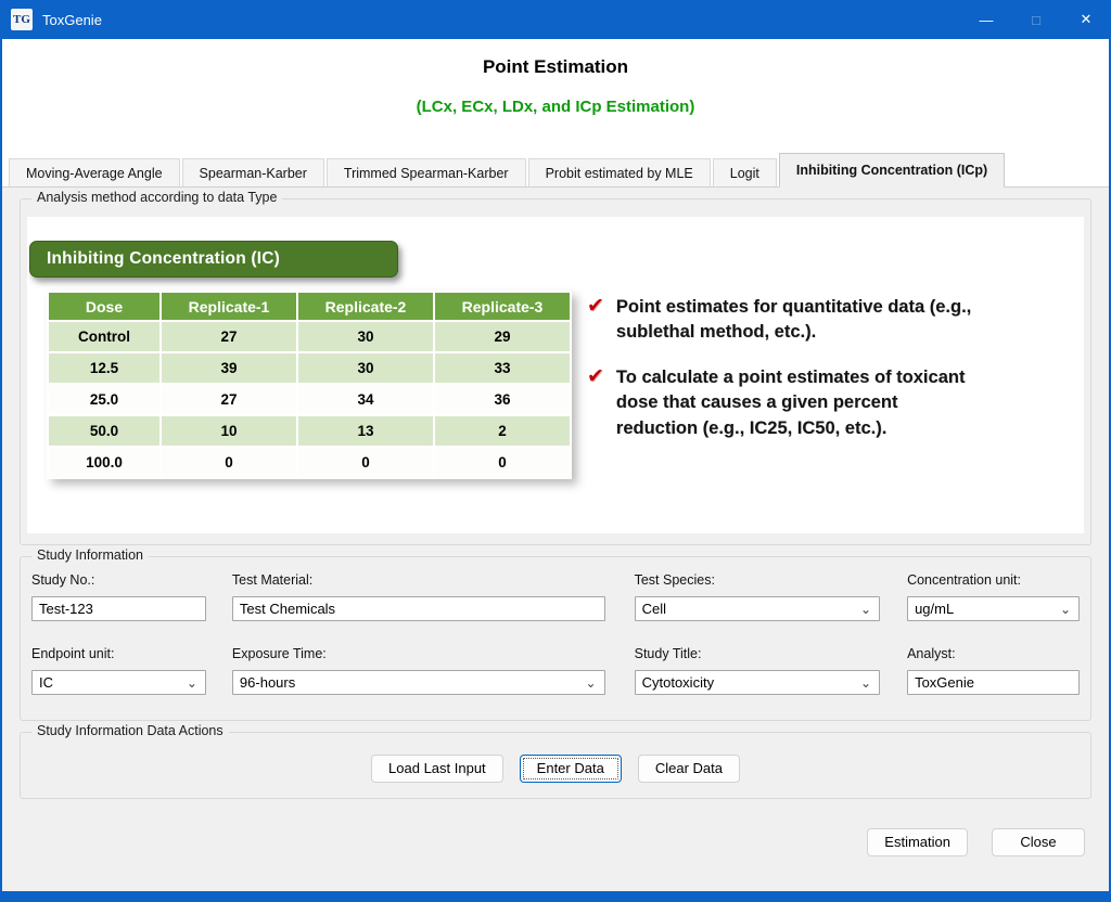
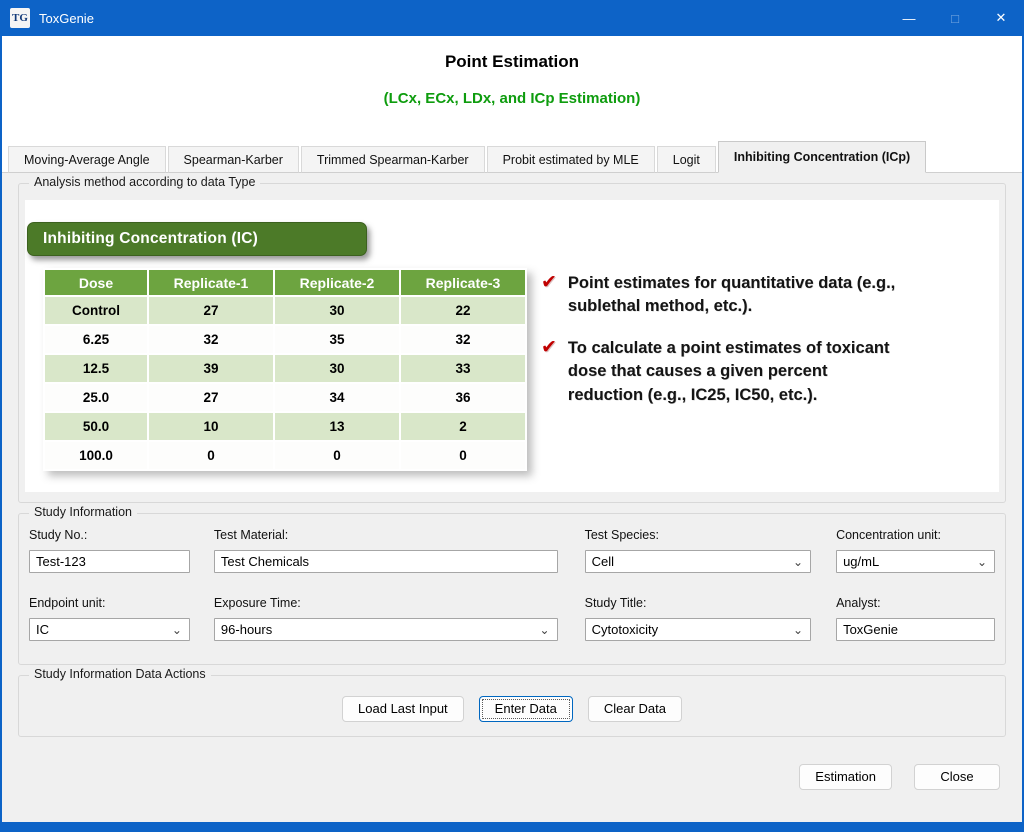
  TG
  ToxGenie
  —
  □
  ✕
  Point Estimation
  (LCx, ECx, LDx, and ICp Estimation)
  Moving-Average Angle
  Spearman-Karber
  Trimmed Spearman-Karber
  Probit estimated by MLE
  Logit
  Inhibiting Concentration (ICp)
  Analysis method according to data Type
  Inhibiting Concentration (IC)
  Dose	Replicate-1	Replicate-2	Replicate-3
- Control	27	30	29
+ Control	27	30	22
+ 6.25	32	35	32
  12.5	39	30	33
  25.0	27	34	36
  50.0	10	13	2
  100.0	0	0	0
  ✔
  Point estimates for quantitative data (e.g., sublethal method, etc.).
  ✔
  To calculate a point estimates of toxicant dose that causes a given percent reduction (e.g., IC25, IC50, etc.).
  Study Information
  Study No.:
  Test-123
  Test Material:
  Test Chemicals
  Test Species:
  Cell
  ⌄
  Concentration unit:
  ug/mL
  ⌄
  Endpoint unit:
  IC
  ⌄
  Exposure Time:
  96-hours
  ⌄
  Study Title:
  Cytotoxicity
  ⌄
  Analyst:
  ToxGenie
  Study Information Data Actions
  Load Last Input
  Enter Data
  Clear Data
  Estimation
  Close
